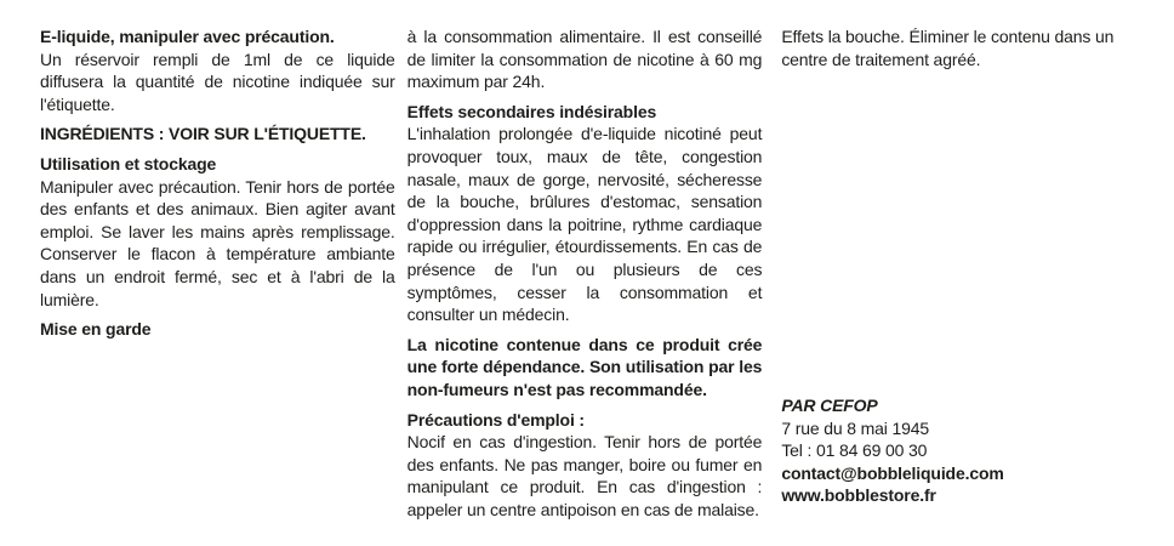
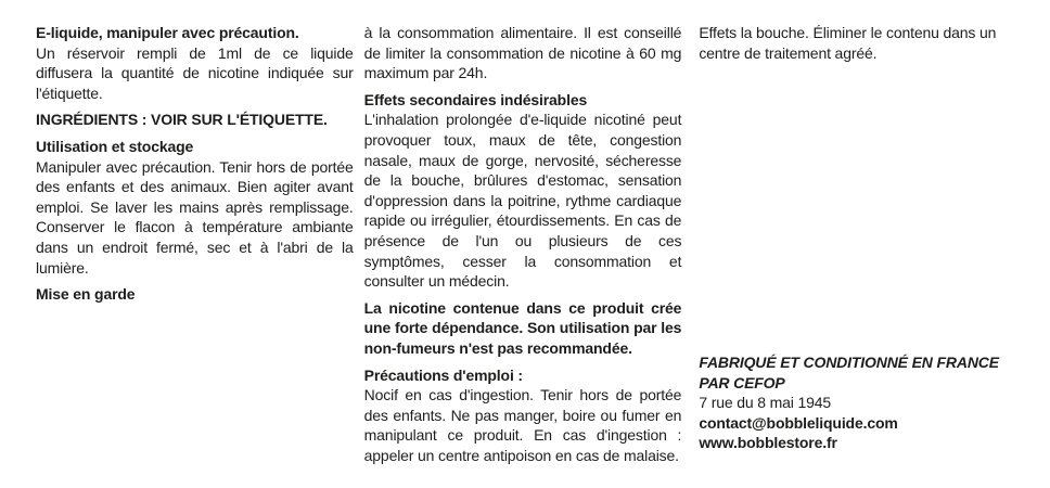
  E-liquide, manipuler avec précaution.
  Un réservoir rempli de 1ml de ce liquide diffusera la quantité de nicotine indiquée sur l'étiquette.
  INGRÉDIENTS : VOIR SUR L'ÉTIQUETTE.
  Utilisation et stockage
  Manipuler avec précaution. Tenir hors de portée des enfants et des animaux. Bien agiter avant emploi. Se laver les mains après remplissage. Conserver le flacon à température ambiante dans un endroit fermé, sec et à l'abri de la lumière.
  Mise en garde
  à la consommation alimentaire. Il est conseillé de limiter la consommation de nicotine à 60 mg maximum par 24h.
  Effets secondaires indésirables
  L'inhalation prolongée d'e-liquide nicotiné peut provoquer toux, maux de tête, congestion nasale, maux de gorge, nervosité, sécheresse de la bouche, brûlures d'estomac, sensation d'oppression dans la poitrine, rythme cardiaque rapide ou irrégulier, étourdissements. En cas de présence de l'un ou plusieurs de ces symptômes, cesser la consommation et consulter un médecin.
  La nicotine contenue dans ce produit crée une forte dépendance. Son utilisation par les non-fumeurs n'est pas recommandée.
  Précautions d'emploi :
  Nocif en cas d'ingestion. Tenir hors de portée des enfants. Ne pas manger, boire ou fumer en manipulant ce produit. En cas d'ingestion : appeler un centre antipoison en cas de malaise.
  Effets la bouche. Éliminer le contenu dans un centre de traitement agréé.
+ FABRIQUÉ ET CONDITIONNÉ EN FRANCE
  PAR CEFOP
  7 rue du 8 mai 1945
- Tel : 01 84 69 00 30
  contact@bobbleliquide.com
  www.bobblestore.fr
